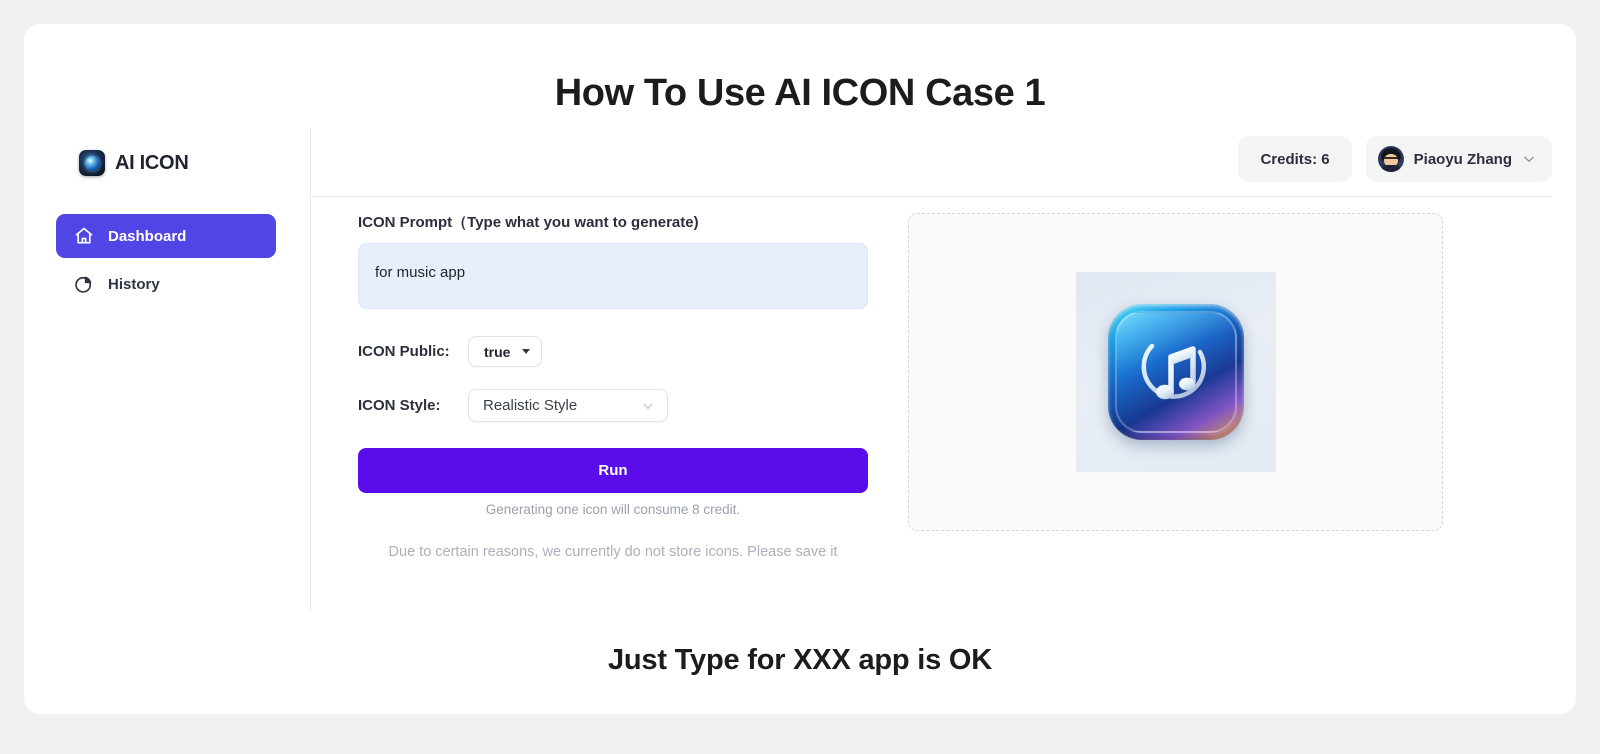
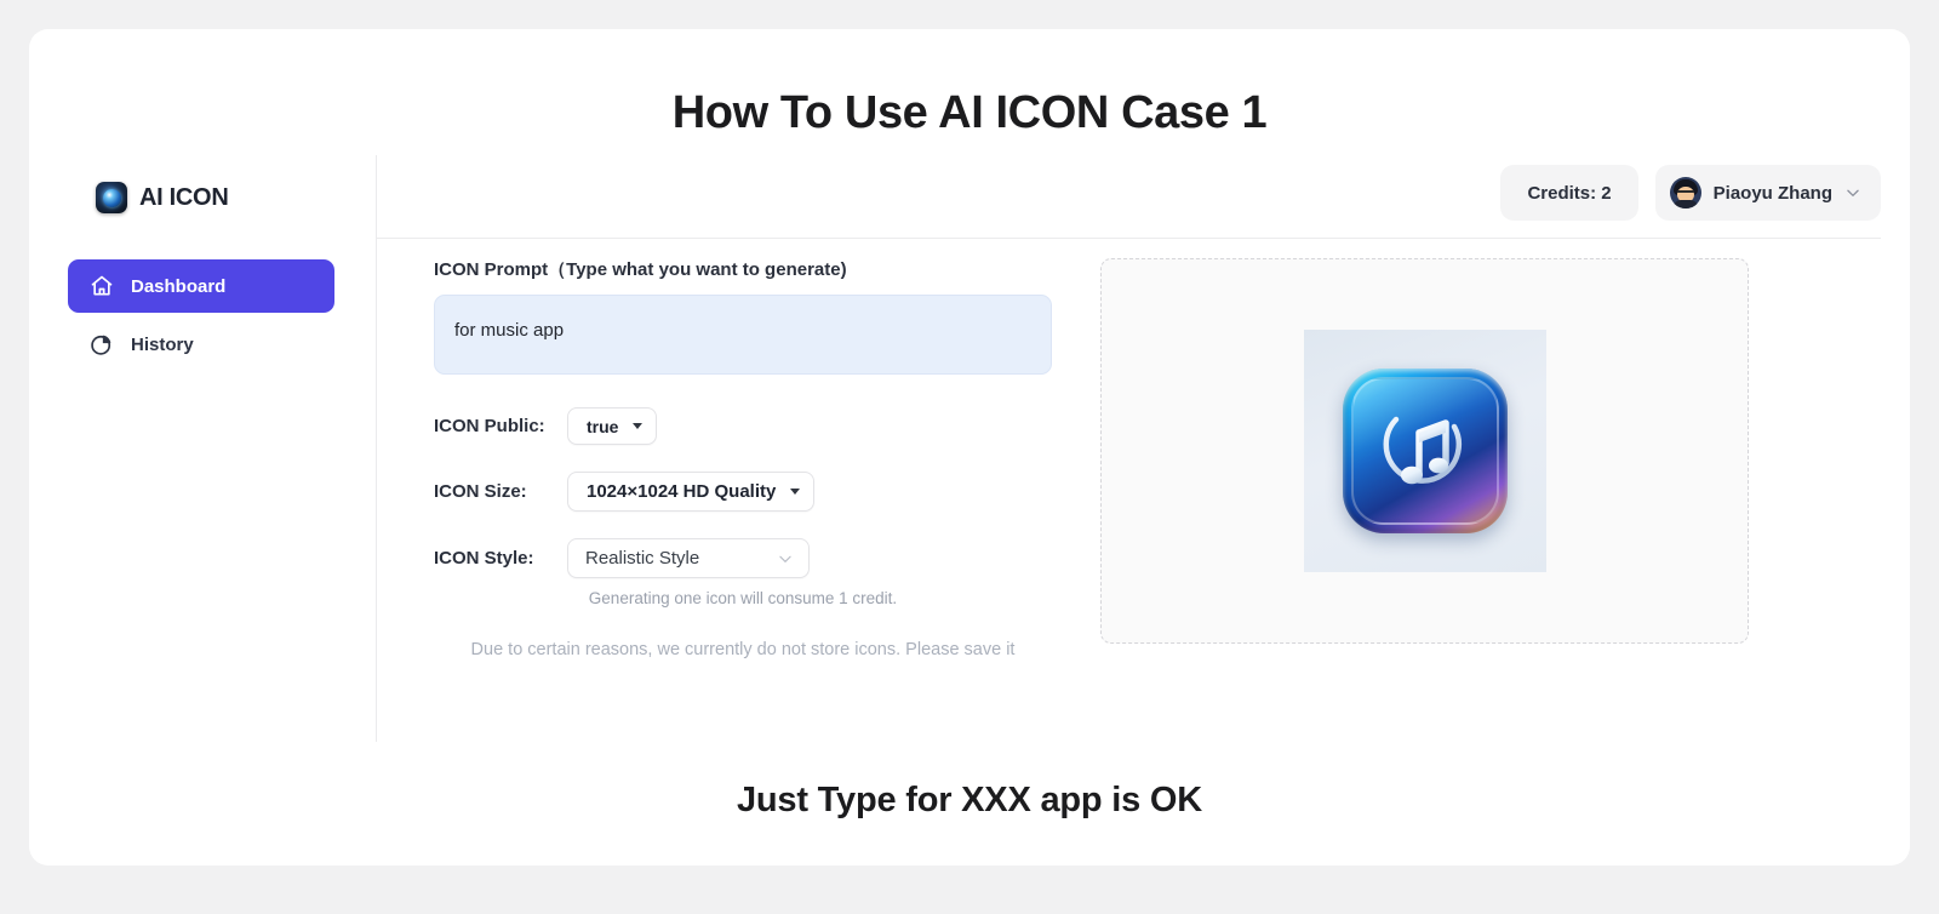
  How To Use AI ICON Case 1
  AI ICON
  Dashboard
  History
- Credits: 6
+ Credits: 2
  Piaoyu Zhang
  ICON Prompt（Type what you want to generate)
  for music app
  ICON Public:
  true
+ ICON Size:
+ 1024×1024 HD Quality
  ICON Style:
  Realistic Style
- Run
- Generating one icon will consume 8 credit.
+ Generating one icon will consume 1 credit.
  Due to certain reasons, we currently do not store icons. Please save it
  Just Type for XXX app is OK
